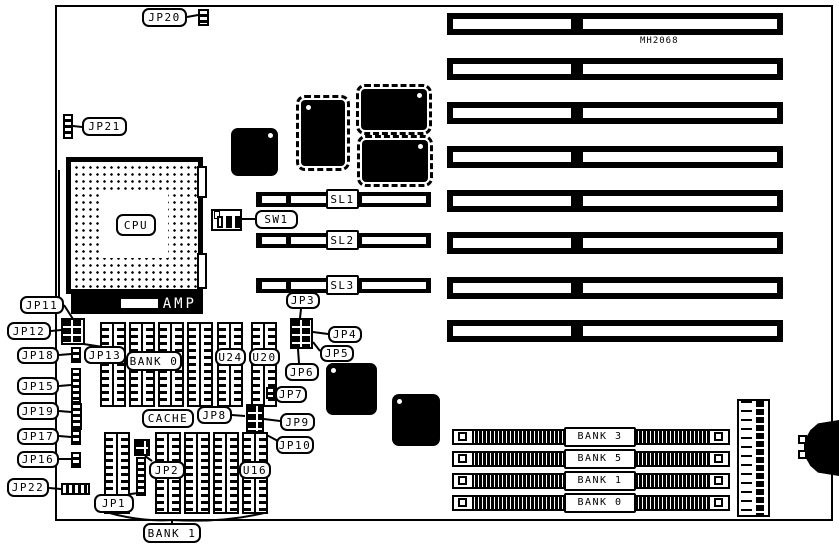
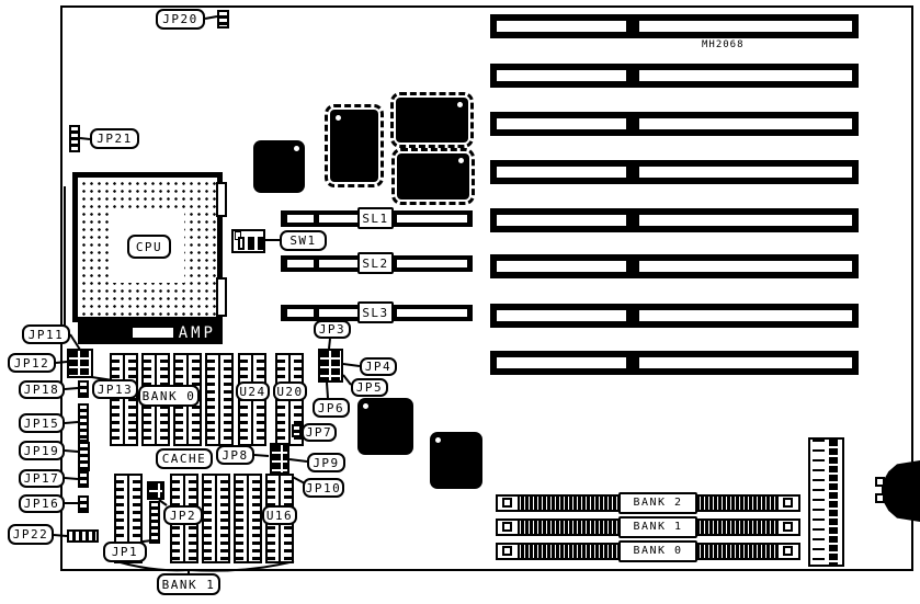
  MH2068
  SL1
  SL2
  SL3
  CPU
  AMP
- BANK 3
- BANK 5
+ BANK 2
  BANK 1
  BANK 0
  JP20
  JP21
  JP11
  JP12
  JP13
  JP18
  JP15
  JP19
  JP17
  JP16
  JP22
  JP1
  JP2
  JP3
  JP4
  JP5
  JP6
  JP7
  JP8
  JP9
  JP10
  SW1
  CACHE
  BANK 0
  U24
  U20
  U16
  BANK 1
